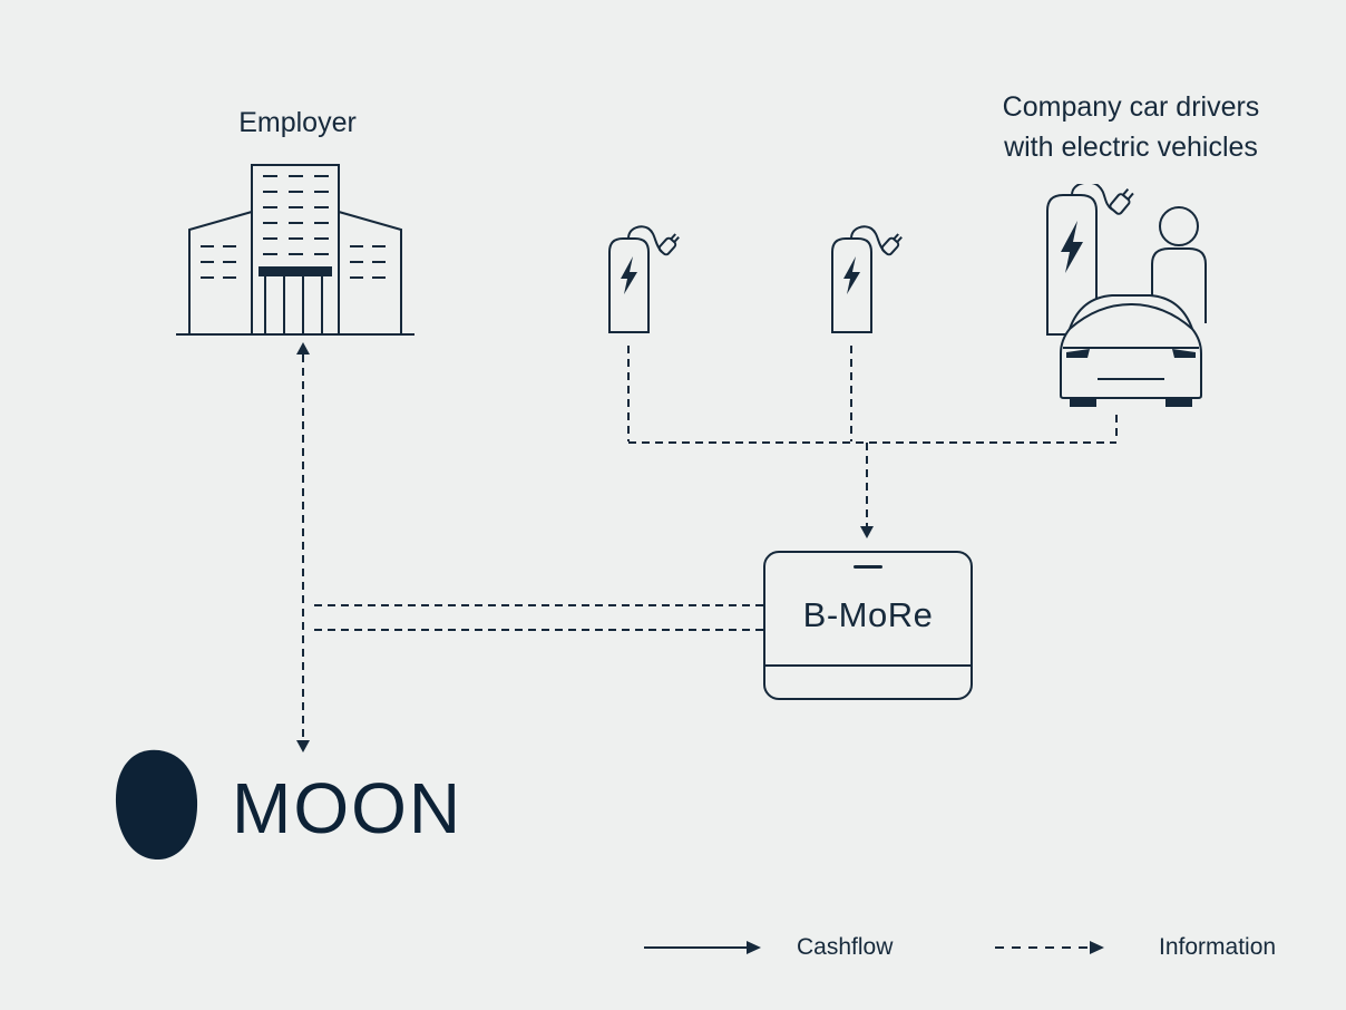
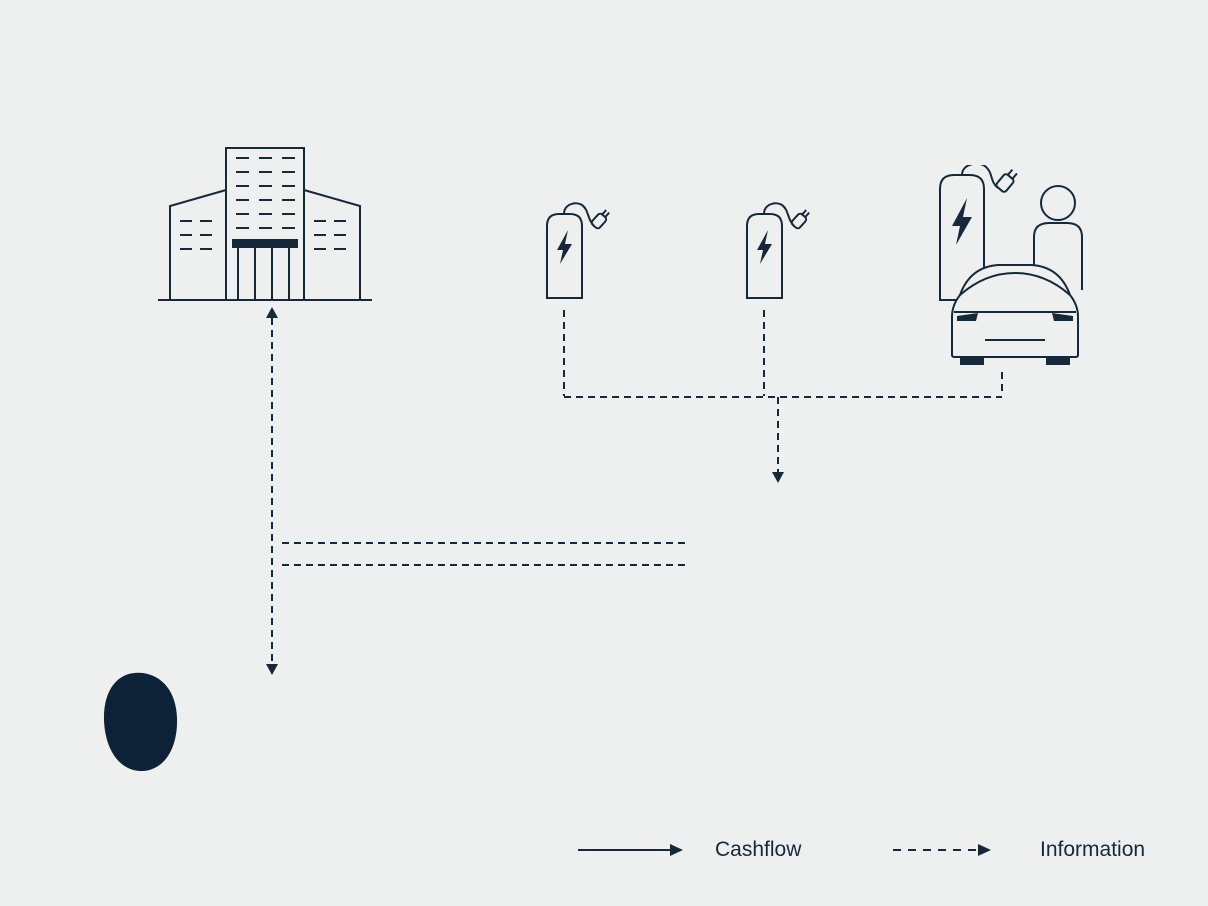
- Employer
- Company car drivers
- with electric vehicles
- B-MoRe
- MOON
  Cashflow
  Information
